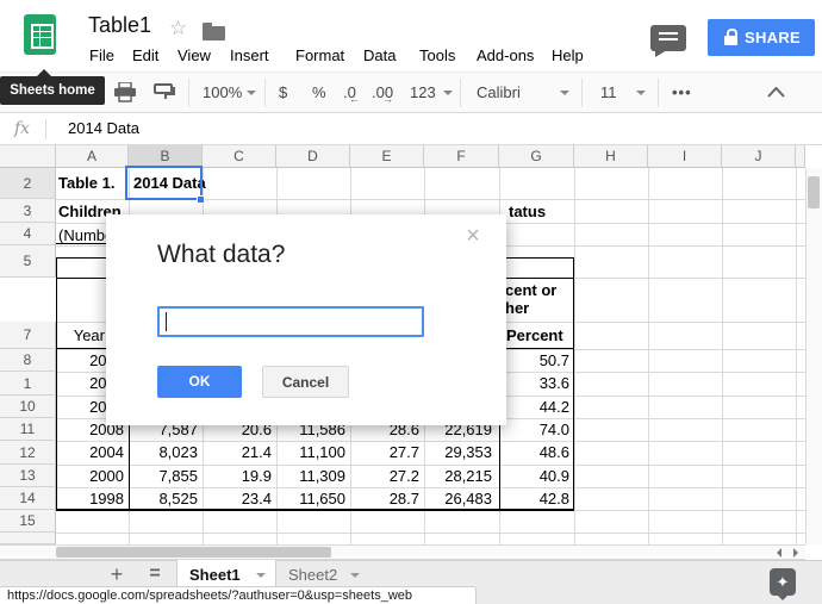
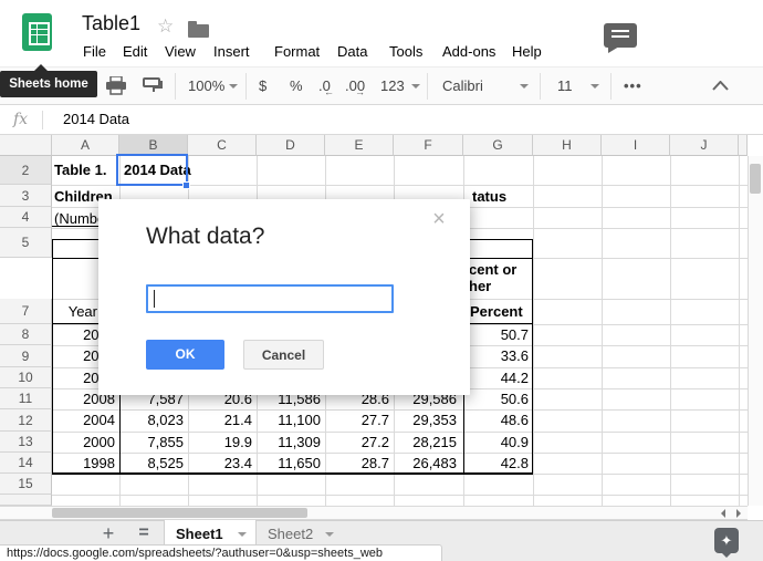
  Table1
  ☆
  File
  Edit
  View
  Insert
  Format
  Data
  Tools
  Add-ons
  Help
- SHARE
  100%
  $
  %
  .0
  ←
  .00
  →
  123
  Calibri
  11
  •••
  Sheets home
  fx
  2014 Data
  A
  B
  C
  D
  E
  F
  G
  H
  I
  J
  2
  3
  4
  5
  7
  8
- 1
+ 9
  10
  11
  12
  13
  14
  15
  Table 1.
  2014 Data
  Children
  (Numb
  tatus
  Year
  cent or
  her
  Percent
  50.7
  33.6
  44.2
  2008
  7,587
  20.6
  11,586
  28.6
- 22,619
+ 29,586
- 74.0
+ 50.6
  2004
  8,023
  21.4
  11,100
  27.7
  29,353
  48.6
  2000
  7,855
  19.9
  11,309
  27.2
  28,215
  40.9
  1998
  8,525
  23.4
  11,650
  28.7
  26,483
  42.8
  +
  =
  Sheet1
  Sheet2
  https://docs.google.com/spreadsheets/?authuser=0&usp=sheets_web
  ✦
  What data?
  ×
  OK
  Cancel
